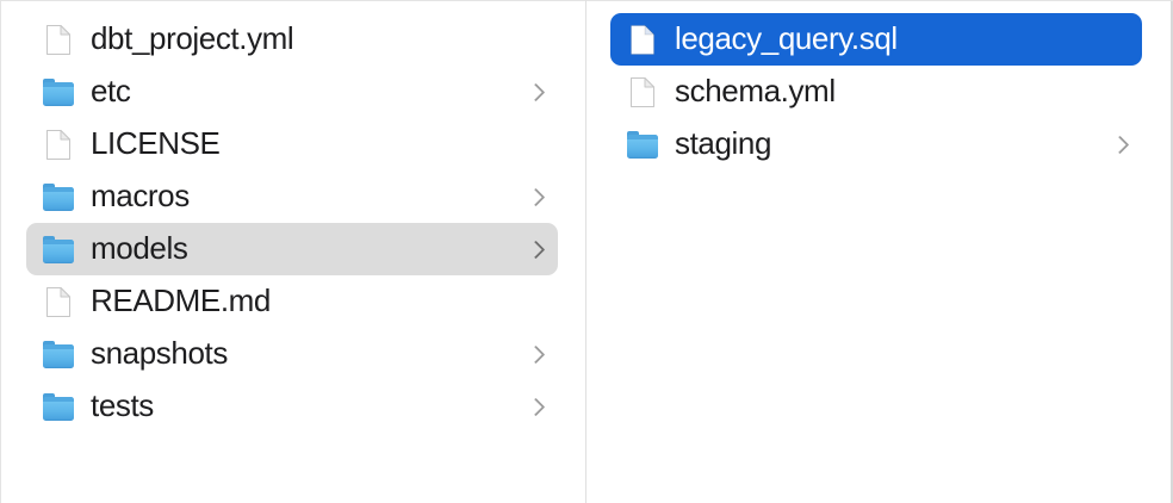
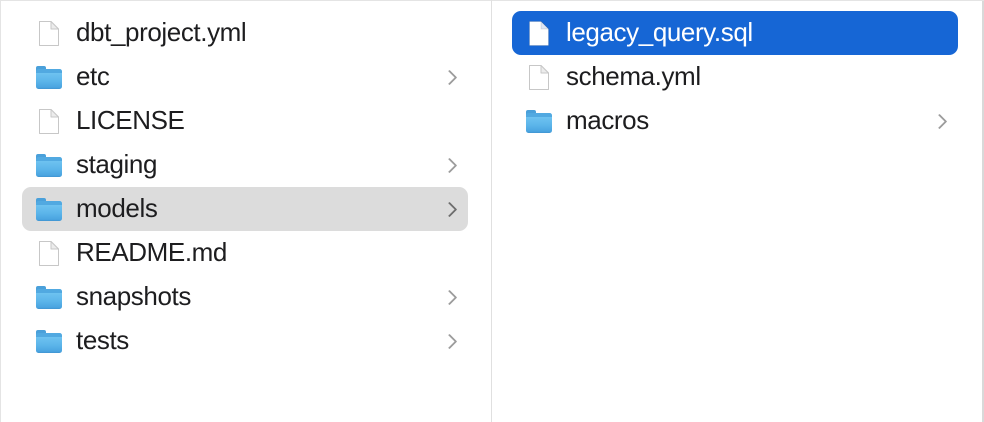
  dbt_project.yml
  etc
  LICENSE
- macros
+ staging
  models
  README.md
  snapshots
  tests
  legacy_query.sql
  schema.yml
- staging
+ macros
